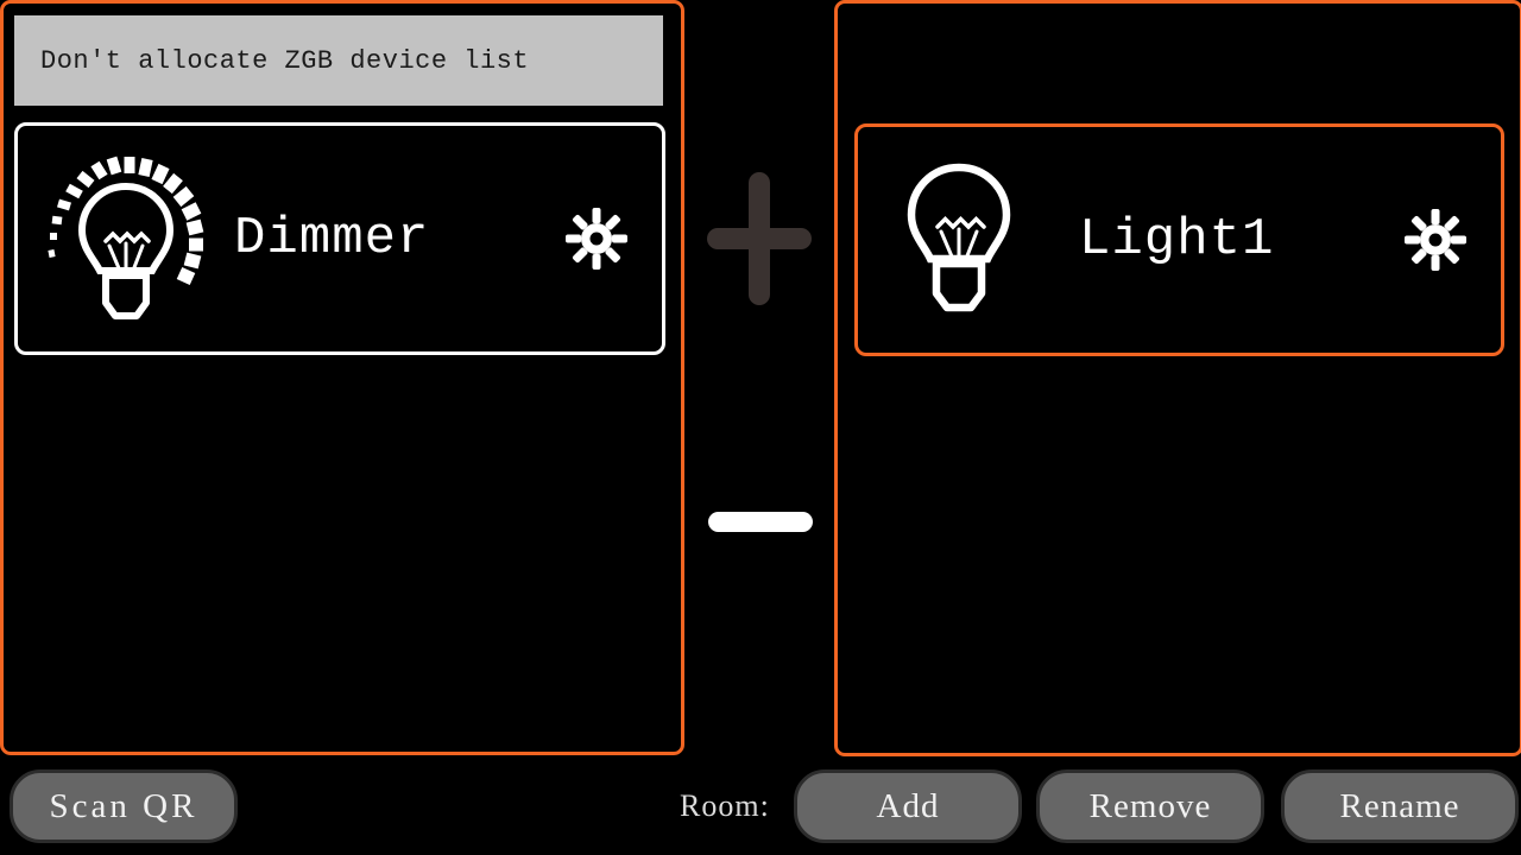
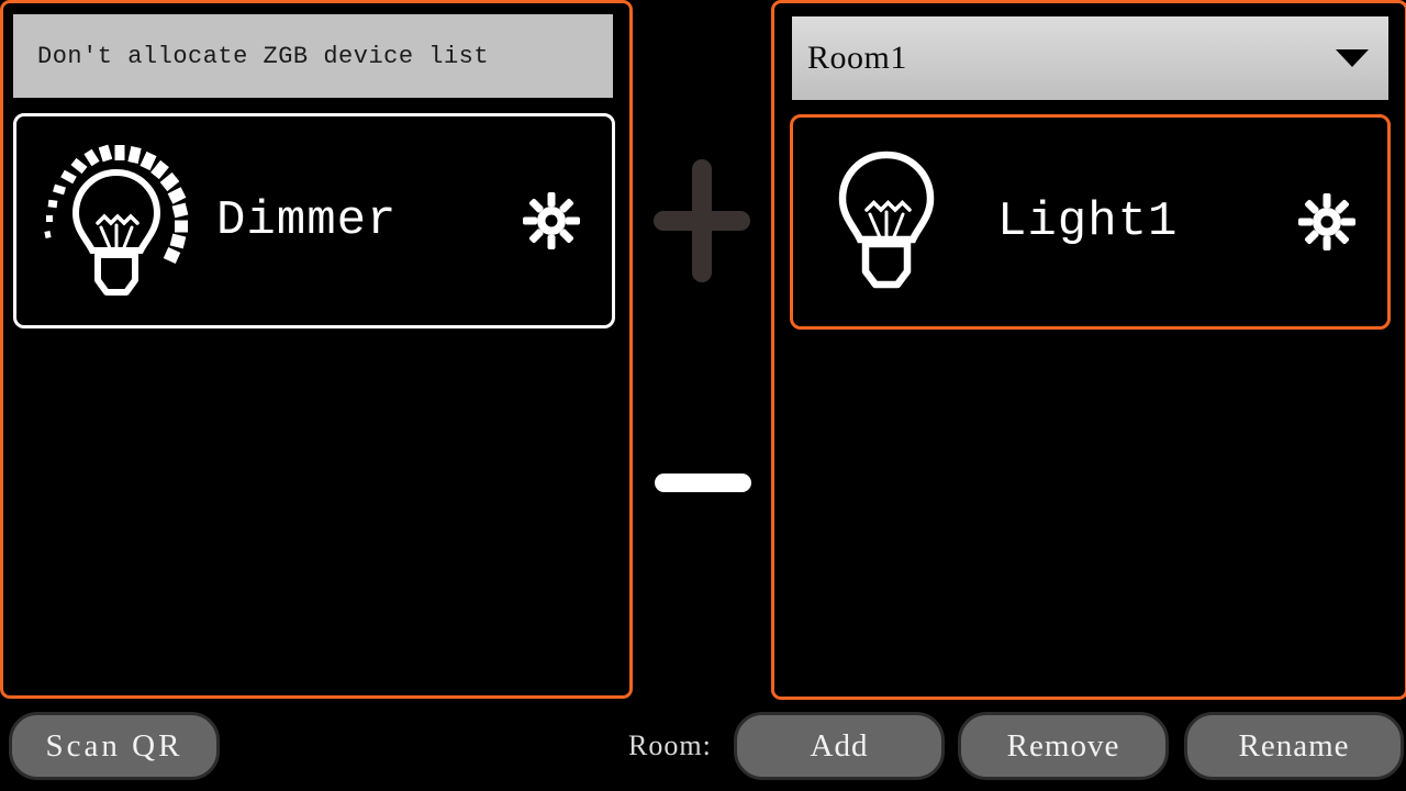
  Don't allocate ZGB device list
  Dimmer
+ Room1
  Light1
  Scan QR
  Room:
  Add
  Remove
  Rename
